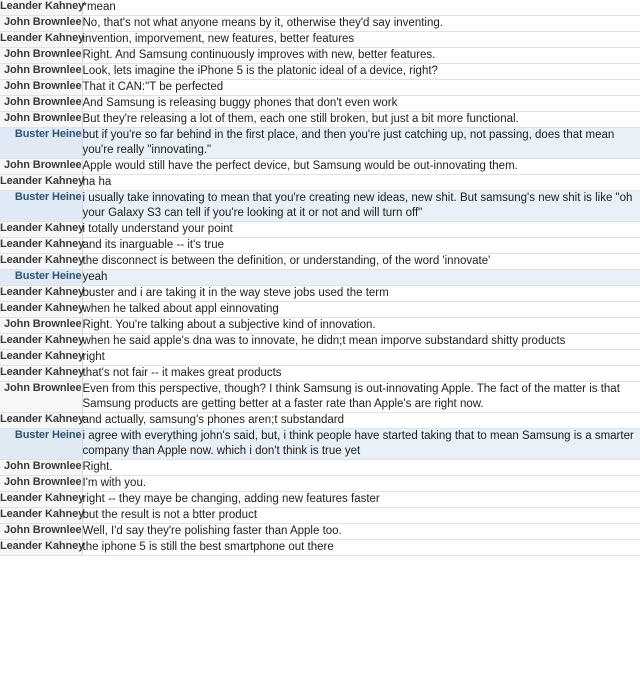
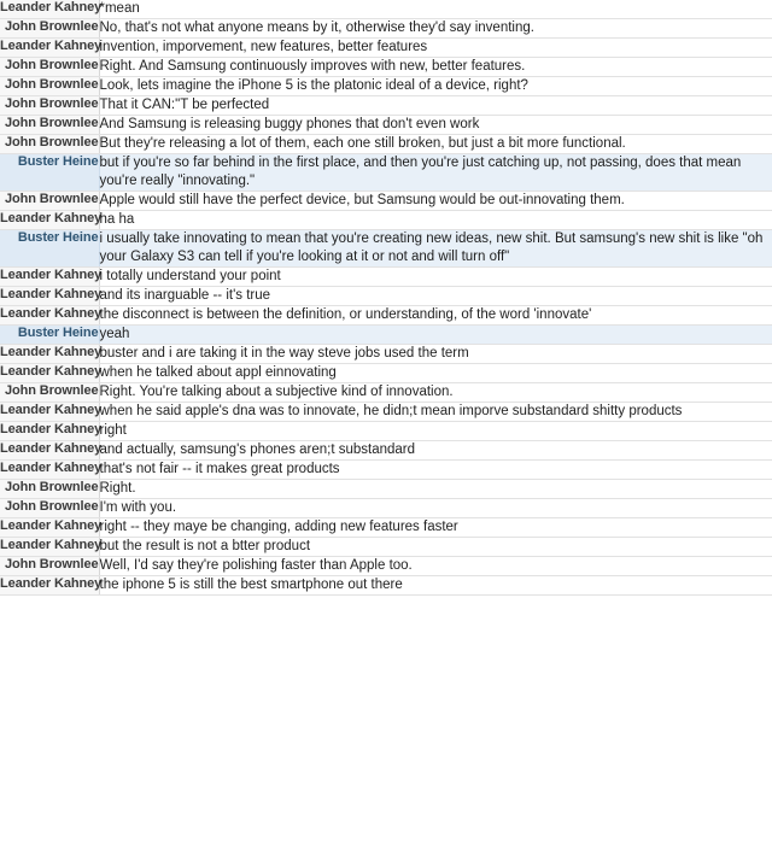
  Leander Kahney	*mean
  John Brownlee	No, that's not what anyone means by it, otherwise they'd say inventing.
  Leander Kahney	invention, imporvement, new features, better features
  John Brownlee	Right. And Samsung continuously improves with new, better features.
  John Brownlee	Look, lets imagine the iPhone 5 is the platonic ideal of a device, right?
  John Brownlee	That it CAN:"T be perfected
  John Brownlee	And Samsung is releasing buggy phones that don't even work
  John Brownlee	But they're releasing a lot of them, each one still broken, but just a bit more functional.
  Buster Heine	but if you're so far behind in the first place, and then you're just catching up, not passing, does that mean you're really "innovating."
  John Brownlee	Apple would still have the perfect device, but Samsung would be out-innovating them.
  Leander Kahney	ha ha
  Buster Heine	i usually take innovating to mean that you're creating new ideas, new shit. But samsung's new shit is like "oh your Galaxy S3 can tell if you're looking at it or not and will turn off"
  Leander Kahney	i totally understand your point
  Leander Kahney	and its inarguable -- it's true
  Leander Kahney	the disconnect is between the definition, or understanding, of the word 'innovate'
  Buster Heine	yeah
  Leander Kahney	buster and i are taking it in the way steve jobs used the term
  Leander Kahney	when he talked about appl einnovating
  John Brownlee	Right. You're talking about a subjective kind of innovation.
  Leander Kahney	when he said apple's dna was to innovate, he didn;t mean imporve substandard shitty products
  Leander Kahney	right
- Leander Kahney	that's not fair -- it makes great products
+ Leander Kahney	and actually, samsung's phones aren;t substandard
- John Brownlee	Even from this perspective, though? I think Samsung is out-innovating Apple. The fact of the matter is that Samsung products are getting better at a faster rate than Apple's are right now.
- Leander Kahney	and actually, samsung's phones aren;t substandard
+ Leander Kahney	that's not fair -- it makes great products
- Buster Heine	i agree with everything john's said, but, i think people have started taking that to mean Samsung is a smarter company than Apple now. which i don't think is true yet
  John Brownlee	Right.
  John Brownlee	I'm with you.
  Leander Kahney	right -- they maye be changing, adding new features faster
  Leander Kahney	but the result is not a btter product
  John Brownlee	Well, I'd say they're polishing faster than Apple too.
  Leander Kahney	the iphone 5 is still the best smartphone out there
